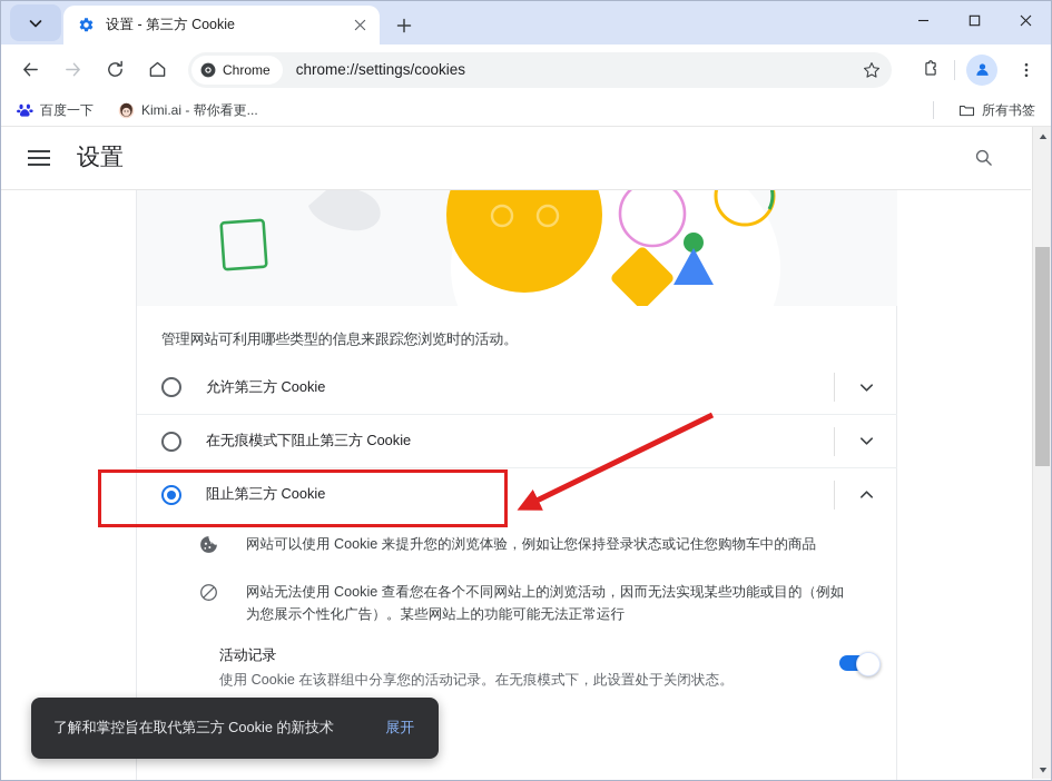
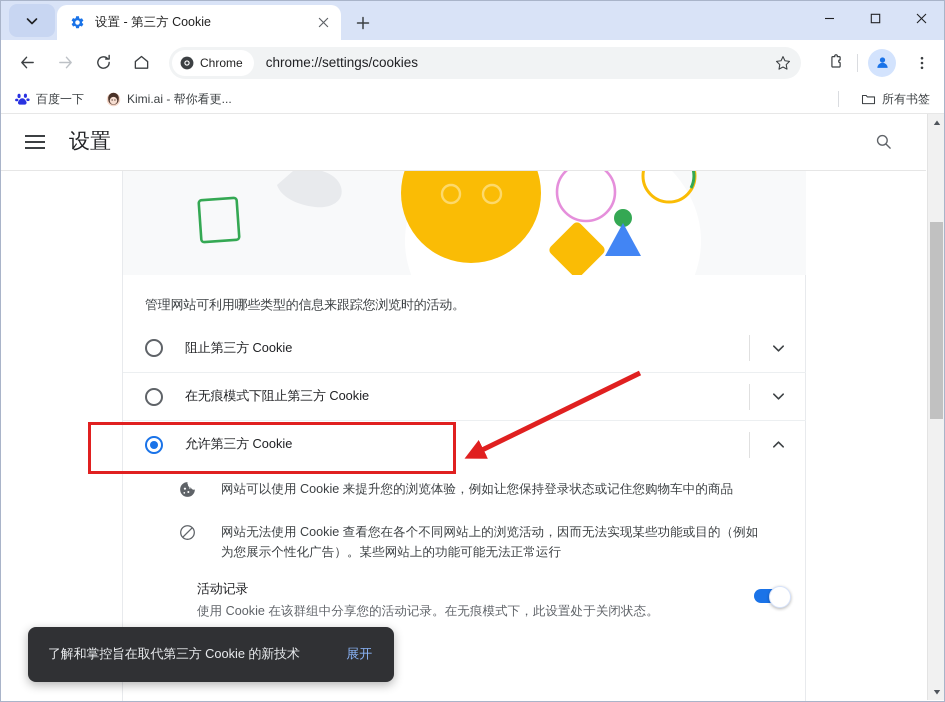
  设置 - 第三方 Cookie
  Chrome
  chrome://settings/cookies
  百度一下
  Kimi.ai - 帮你看更...
  所有书签
  设置
  管理网站可利用哪些类型的信息来跟踪您浏览时的活动。
- 允许第三方 Cookie
+ 阻止第三方 Cookie
  在无痕模式下阻止第三方 Cookie
- 阻止第三方 Cookie
+ 允许第三方 Cookie
  网站可以使用 Cookie 来提升您的浏览体验，例如让您保持登录状态或记住您购物车中的商品
  网站无法使用 Cookie 查看您在各个不同网站上的浏览活动，因而无法实现某些功能或目的（例如为您展示个性化广告）。某些网站上的功能可能无法正常运行
  活动记录
  使用 Cookie 在该群组中分享您的活动记录。在无痕模式下，此设置处于关闭状态。
  了解和掌控旨在取代第三方 Cookie 的新技术
  展开
